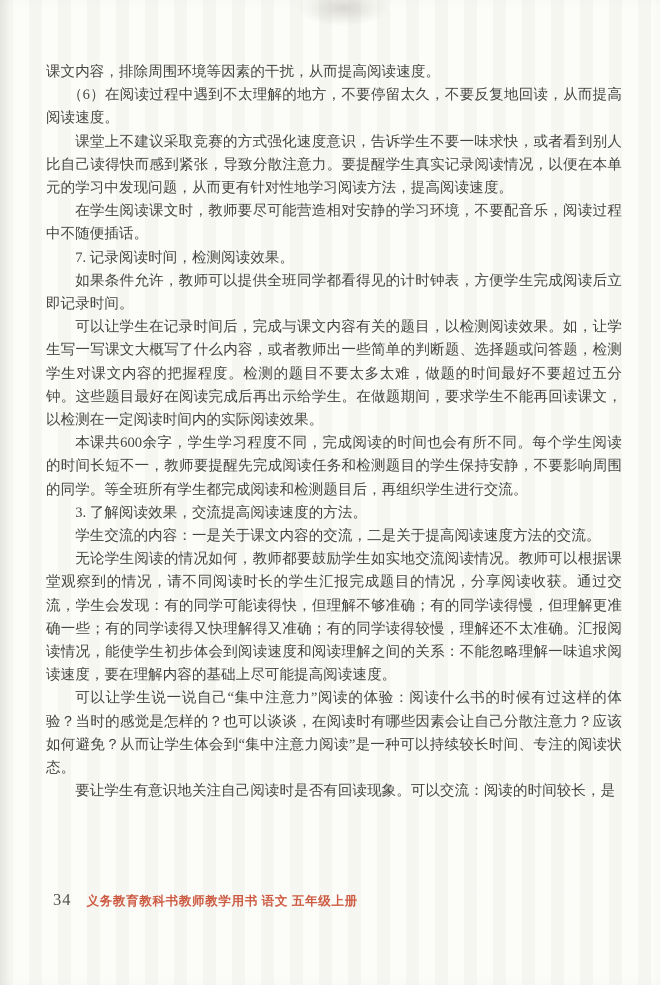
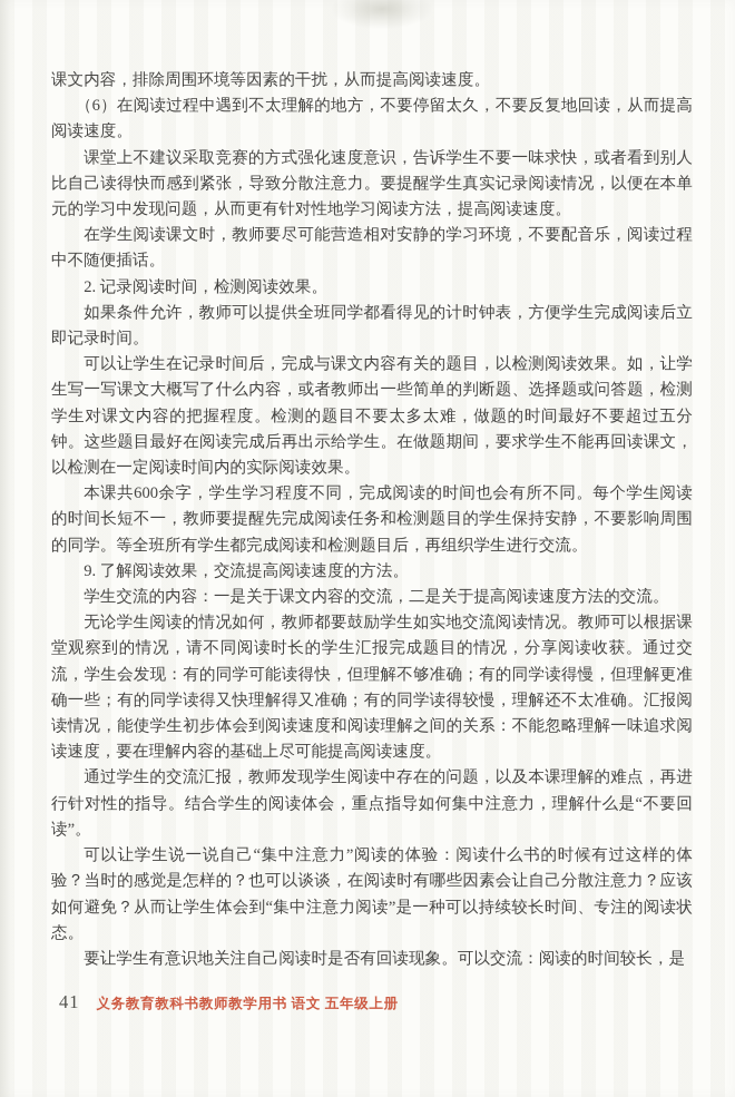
  课文内容，排除周围环境等因素的干扰，从而提高阅读速度。
  （6）在阅读过程中遇到不太理解的地方，不要停留太久，不要反复地回读，从而提高阅读速度。
  课堂上不建议采取竞赛的方式强化速度意识，告诉学生不要一味求快，或者看到别人比自己读得快而感到紧张，导致分散注意力。要提醒学生真实记录阅读情况，以便在本单元的学习中发现问题，从而更有针对性地学习阅读方法，提高阅读速度。
  在学生阅读课文时，教师要尽可能营造相对安静的学习环境，不要配音乐，阅读过程中不随便插话。
- 7. 记录阅读时间，检测阅读效果。
+ 2. 记录阅读时间，检测阅读效果。
  如果条件允许，教师可以提供全班同学都看得见的计时钟表，方便学生完成阅读后立即记录时间。
  可以让学生在记录时间后，完成与课文内容有关的题目，以检测阅读效果。如，让学生写一写课文大概写了什么内容，或者教师出一些简单的判断题、选择题或问答题，检测学生对课文内容的把握程度。检测的题目不要太多太难，做题的时间最好不要超过五分钟。这些题目最好在阅读完成后再出示给学生。在做题期间，要求学生不能再回读课文，以检测在一定阅读时间内的实际阅读效果。
  本课共600余字，学生学习程度不同，完成阅读的时间也会有所不同。每个学生阅读的时间长短不一，教师要提醒先完成阅读任务和检测题目的学生保持安静，不要影响周围的同学。等全班所有学生都完成阅读和检测题目后，再组织学生进行交流。
- 3. 了解阅读效果，交流提高阅读速度的方法。
+ 9. 了解阅读效果，交流提高阅读速度的方法。
  学生交流的内容：一是关于课文内容的交流，二是关于提高阅读速度方法的交流。
  无论学生阅读的情况如何，教师都要鼓励学生如实地交流阅读情况。教师可以根据课堂观察到的情况，请不同阅读时长的学生汇报完成题目的情况，分享阅读收获。通过交流，学生会发现：有的同学可能读得快，但理解不够准确；有的同学读得慢，但理解更准确一些；有的同学读得又快理解得又准确；有的同学读得较慢，理解还不太准确。汇报阅读情况，能使学生初步体会到阅读速度和阅读理解之间的关系：不能忽略理解一味追求阅读速度，要在理解内容的基础上尽可能提高阅读速度。
+ 通过学生的交流汇报，教师发现学生阅读中存在的问题，以及本课理解的难点，再进行针对性的指导。结合学生的阅读体会，重点指导如何集中注意力，理解什么是“不要回读”。
  可以让学生说一说自己“集中注意力”阅读的体验：阅读什么书的时候有过这样的体验？当时的感觉是怎样的？也可以谈谈，在阅读时有哪些因素会让自己分散注意力？应该如何避免？从而让学生体会到“集中注意力阅读”是一种可以持续较长时间、专注的阅读状态。
  要让学生有意识地关注自己阅读时是否有回读现象。可以交流：阅读的时间较长，是
- 34
+ 41
  义务教育教科书教师教学用书 语文 五年级上册
